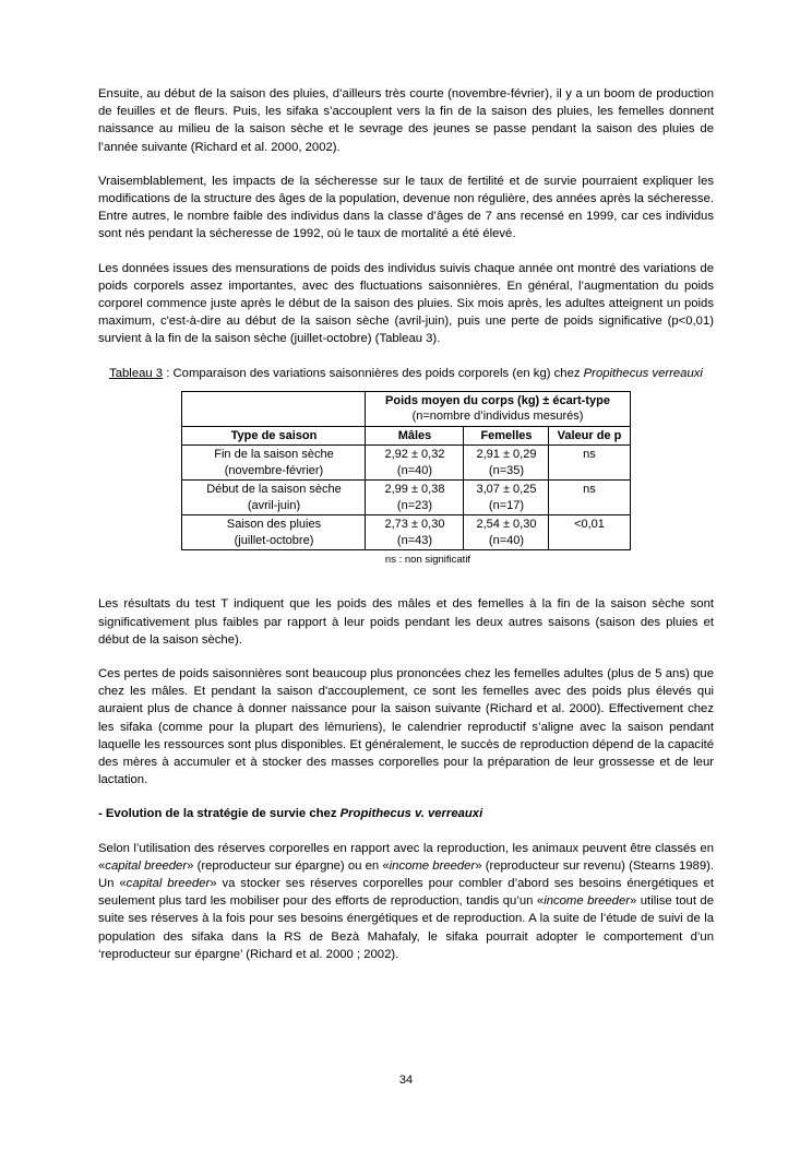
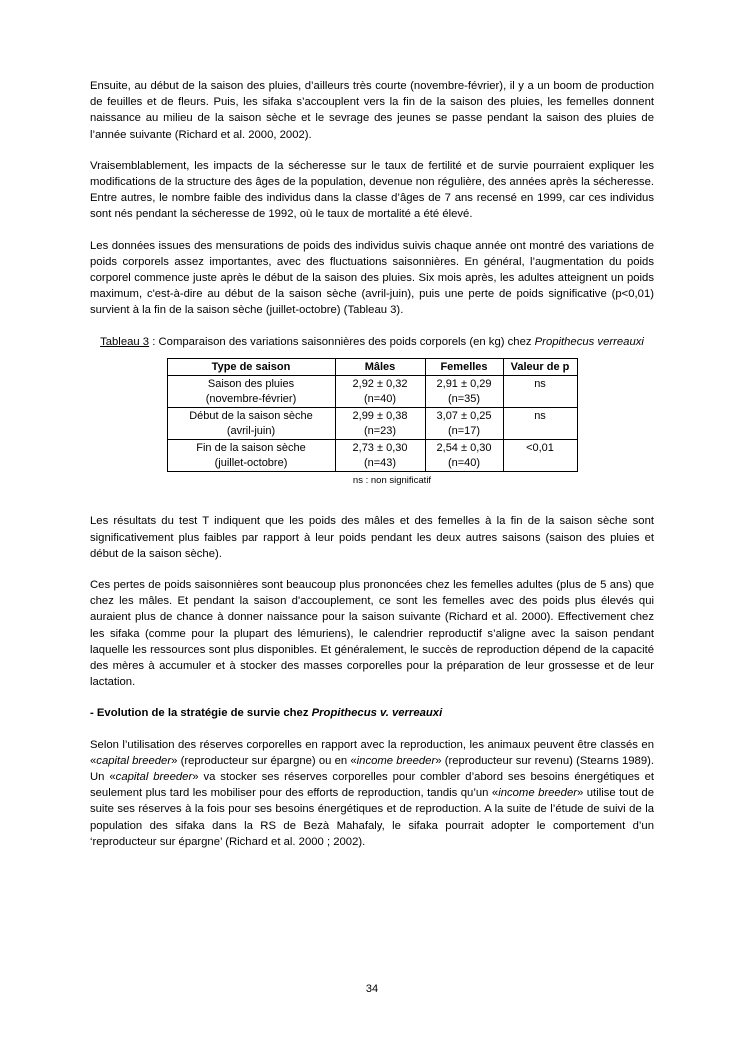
  Ensuite, au début de la saison des pluies, d’ailleurs très courte (novembre-février), il y a un boom de production de feuilles et de fleurs. Puis, les sifaka s’accouplent vers la fin de la saison des pluies, les femelles donnent naissance au milieu de la saison sèche et le sevrage des jeunes se passe pendant la saison des pluies de l’année suivante (Richard et al. 2000, 2002).
  Vraisemblablement, les impacts de la sécheresse sur le taux de fertilité et de survie pourraient expliquer les modifications de la structure des âges de la population, devenue non régulière, des années après la sécheresse. Entre autres, le nombre faible des individus dans la classe d’âges de 7 ans recensé en 1999, car ces individus sont nés pendant la sécheresse de 1992, où le taux de mortalité a été élevé.
  Les données issues des mensurations de poids des individus suivis chaque année ont montré des variations de poids corporels assez importantes, avec des fluctuations saisonnières. En général, l’augmentation du poids corporel commence juste après le début de la saison des pluies. Six mois après, les adultes atteignent un poids maximum, c'est-à-dire au début de la saison sèche (avril-juin), puis une perte de poids significative (p<0,01) survient à la fin de la saison sèche (juillet-octobre) (Tableau 3).
  Tableau 3 : Comparaison des variations saisonnières des poids corporels (en kg) chez Propithecus verreauxi
- 	Poids moyen du corps (kg) ± écart-type (n=nombre d’individus mesurés)
  Type de saison	Mâles	Femelles	Valeur de p
- Fin de la saison sèche (novembre-février)	2,92 ± 0,32 (n=40)	2,91 ± 0,29 (n=35)	ns
+ Saison des pluies (novembre-février)	2,92 ± 0,32 (n=40)	2,91 ± 0,29 (n=35)	ns
  Début de la saison sèche (avril-juin)	2,99 ± 0,38 (n=23)	3,07 ± 0,25 (n=17)	ns
- Saison des pluies (juillet-octobre)	2,73 ± 0,30 (n=43)	2,54 ± 0,30 (n=40)	<0,01
+ Fin de la saison sèche (juillet-octobre)	2,73 ± 0,30 (n=43)	2,54 ± 0,30 (n=40)	<0,01
  ns : non significatif
  Les résultats du test T indiquent que les poids des mâles et des femelles à la fin de la saison sèche sont significativement plus faibles par rapport à leur poids pendant les deux autres saisons (saison des pluies et début de la saison sèche).
  Ces pertes de poids saisonnières sont beaucoup plus prononcées chez les femelles adultes (plus de 5 ans) que chez les mâles. Et pendant la saison d'accouplement, ce sont les femelles avec des poids plus élevés qui auraient plus de chance à donner naissance pour la saison suivante (Richard et al. 2000). Effectivement chez les sifaka (comme pour la plupart des lémuriens), le calendrier reproductif s’aligne avec la saison pendant laquelle les ressources sont plus disponibles. Et généralement, le succès de reproduction dépend de la capacité des mères à accumuler et à stocker des masses corporelles pour la préparation de leur grossesse et de leur lactation.
  - Evolution de la stratégie de survie chez Propithecus v. verreauxi
  Selon l’utilisation des réserves corporelles en rapport avec la reproduction, les animaux peuvent être classés en «capital breeder» (reproducteur sur épargne) ou en «income breeder» (reproducteur sur revenu) (Stearns 1989). Un «capital breeder» va stocker ses réserves corporelles pour combler d’abord ses besoins énergétiques et seulement plus tard les mobiliser pour des efforts de reproduction, tandis qu’un «income breeder» utilise tout de suite ses réserves à la fois pour ses besoins énergétiques et de reproduction. A la suite de l’étude de suivi de la population des sifaka dans la RS de Bezà Mahafaly, le sifaka pourrait adopter le comportement d’un ‘reproducteur sur épargne’ (Richard et al. 2000 ; 2002).
  34
